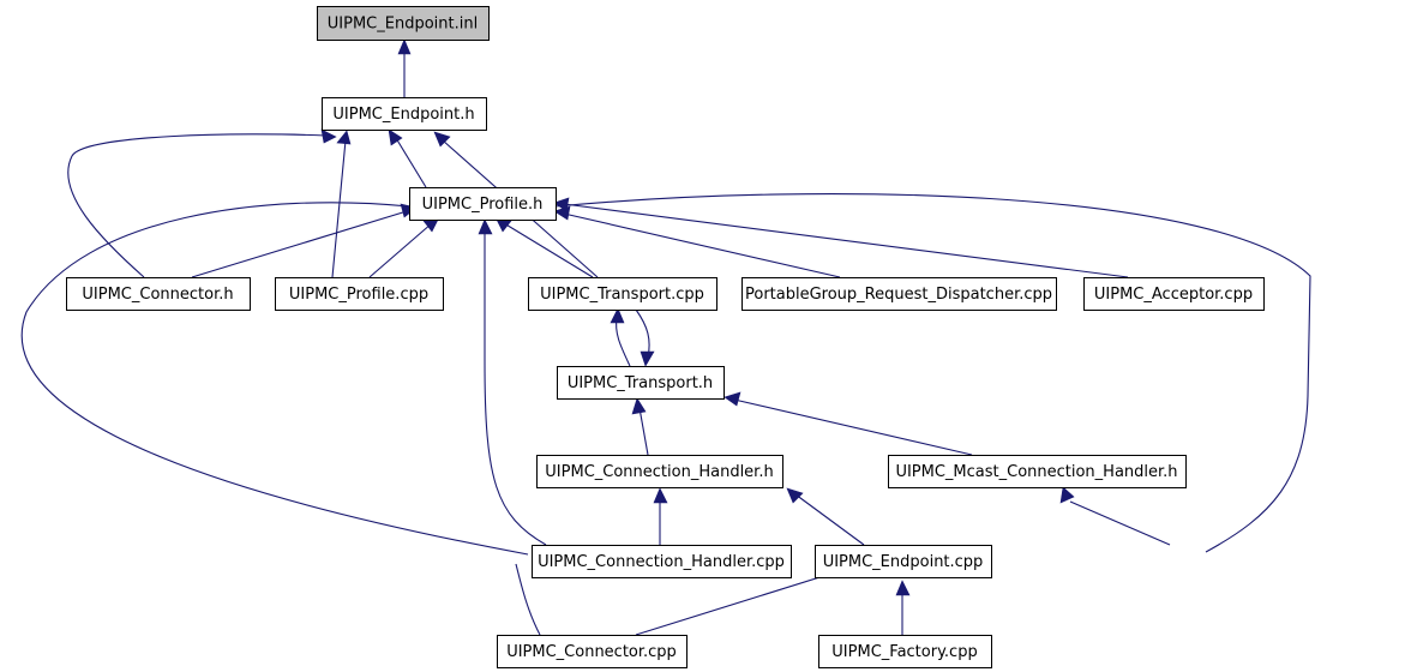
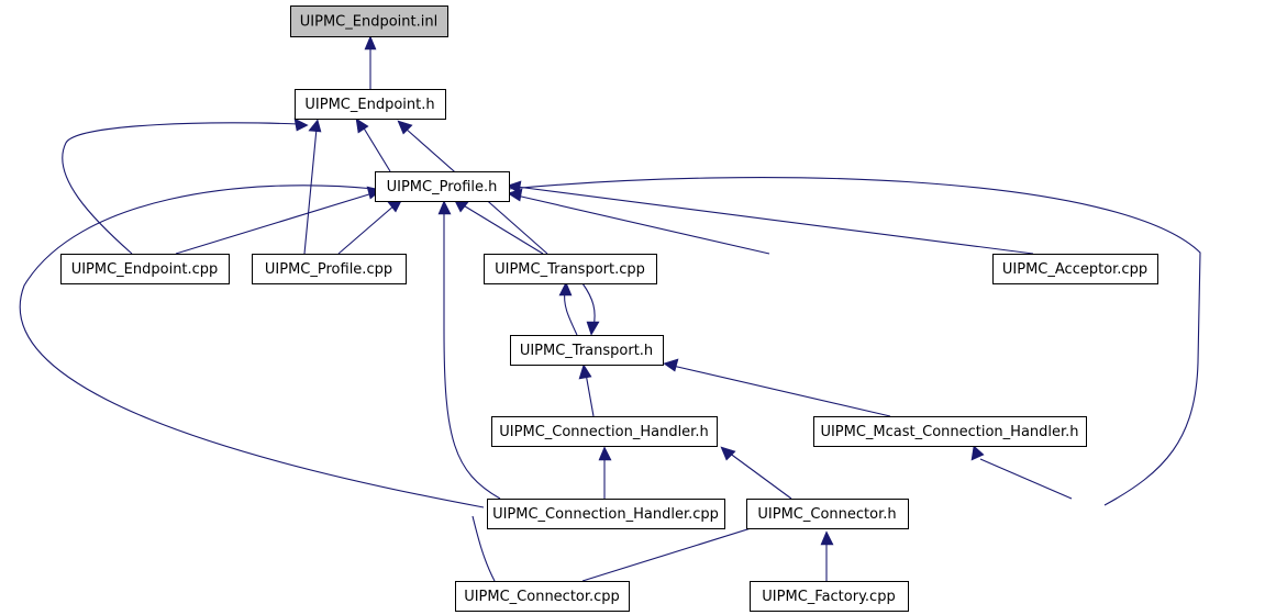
  UIPMC_Endpoint.inl
  UIPMC_Endpoint.h
  UIPMC_Profile.h
- UIPMC_Connector.h
+ UIPMC_Endpoint.cpp
  UIPMC_Profile.cpp
  UIPMC_Transport.cpp
- PortableGroup_Request_Dispatcher.cpp
  UIPMC_Acceptor.cpp
  UIPMC_Transport.h
  UIPMC_Connection_Handler.h
  UIPMC_Mcast_Connection_Handler.h
  UIPMC_Connection_Handler.cpp
- UIPMC_Endpoint.cpp
+ UIPMC_Connector.h
  UIPMC_Connector.cpp
  UIPMC_Factory.cpp
